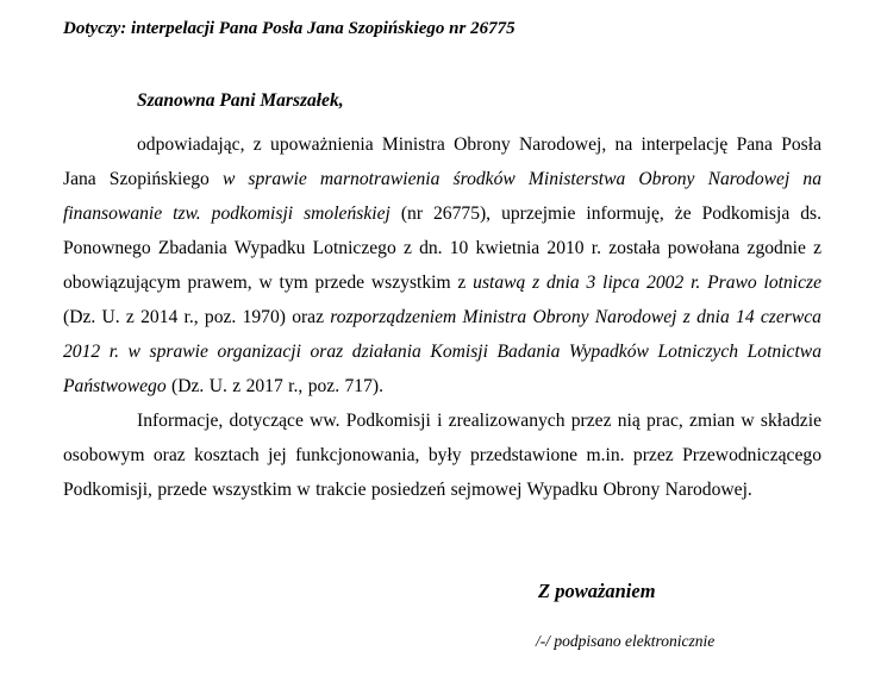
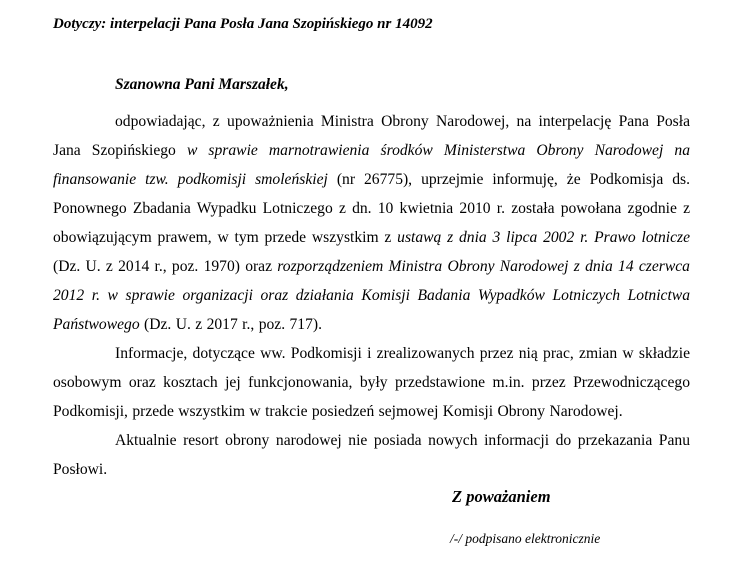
- Dotyczy: interpelacji Pana Posła Jana Szopińskiego nr 26775
+ Dotyczy: interpelacji Pana Posła Jana Szopińskiego nr 14092
  Szanowna Pani Marszałek,
  odpowiadając, z upoważnienia Ministra Obrony Narodowej, na interpelację Pana Posła Jana Szopińskiego w sprawie marnotrawienia środków Ministerstwa Obrony Narodowej na finansowanie tzw. podkomisji smoleńskiej (nr 26775), uprzejmie informuję, że Podkomisja ds. Ponownego Zbadania Wypadku Lotniczego z dn. 10 kwietnia 2010 r. została powołana zgodnie z obowiązującym prawem, w tym przede wszystkim z ustawą z dnia 3 lipca 2002 r. Prawo lotnicze (Dz. U. z 2014 r., poz. 1970) oraz rozporządzeniem Ministra Obrony Narodowej z dnia 14 czerwca 2012 r. w sprawie organizacji oraz działania Komisji Badania Wypadków Lotniczych Lotnictwa Państwowego (Dz. U. z 2017 r., poz. 717).
- Informacje, dotyczące ww. Podkomisji i zrealizowanych przez nią prac, zmian w składzie osobowym oraz kosztach jej funkcjonowania, były przedstawione m.in. przez Przewodniczącego Podkomisji, przede wszystkim w trakcie posiedzeń sejmowej Wypadku Obrony Narodowej.
+ Informacje, dotyczące ww. Podkomisji i zrealizowanych przez nią prac, zmian w składzie osobowym oraz kosztach jej funkcjonowania, były przedstawione m.in. przez Przewodniczącego Podkomisji, przede wszystkim w trakcie posiedzeń sejmowej Komisji Obrony Narodowej.
+ Aktualnie resort obrony narodowej nie posiada nowych informacji do przekazania Panu Posłowi.
  Z poważaniem
  /-/ podpisano elektronicznie
